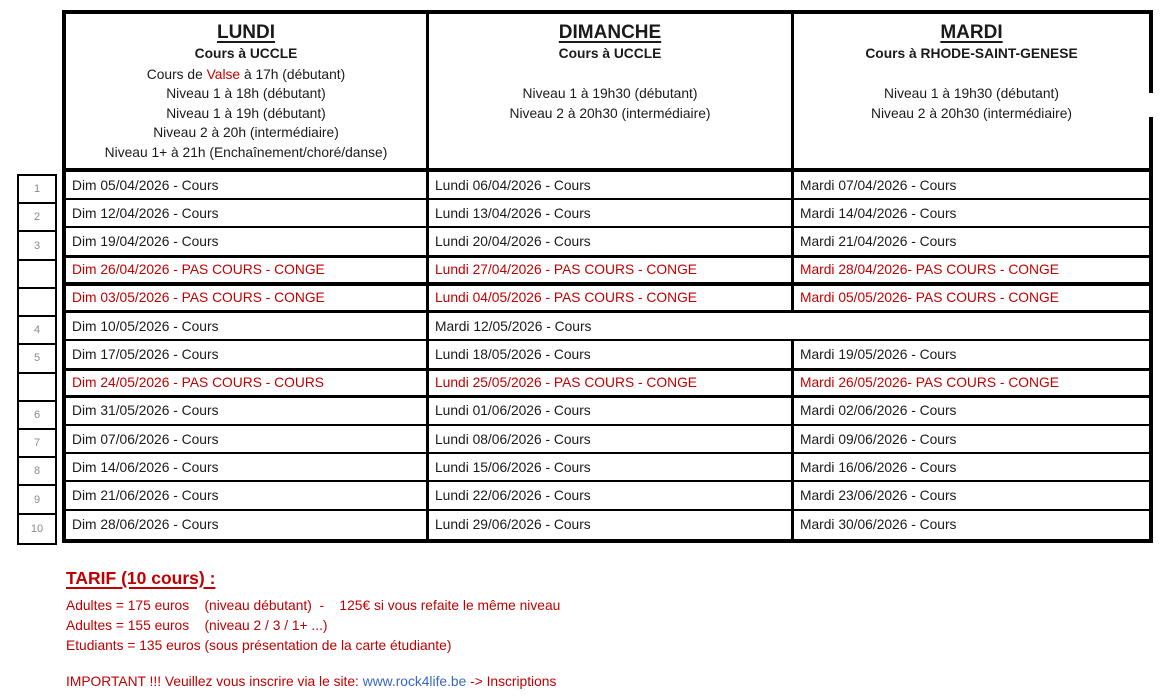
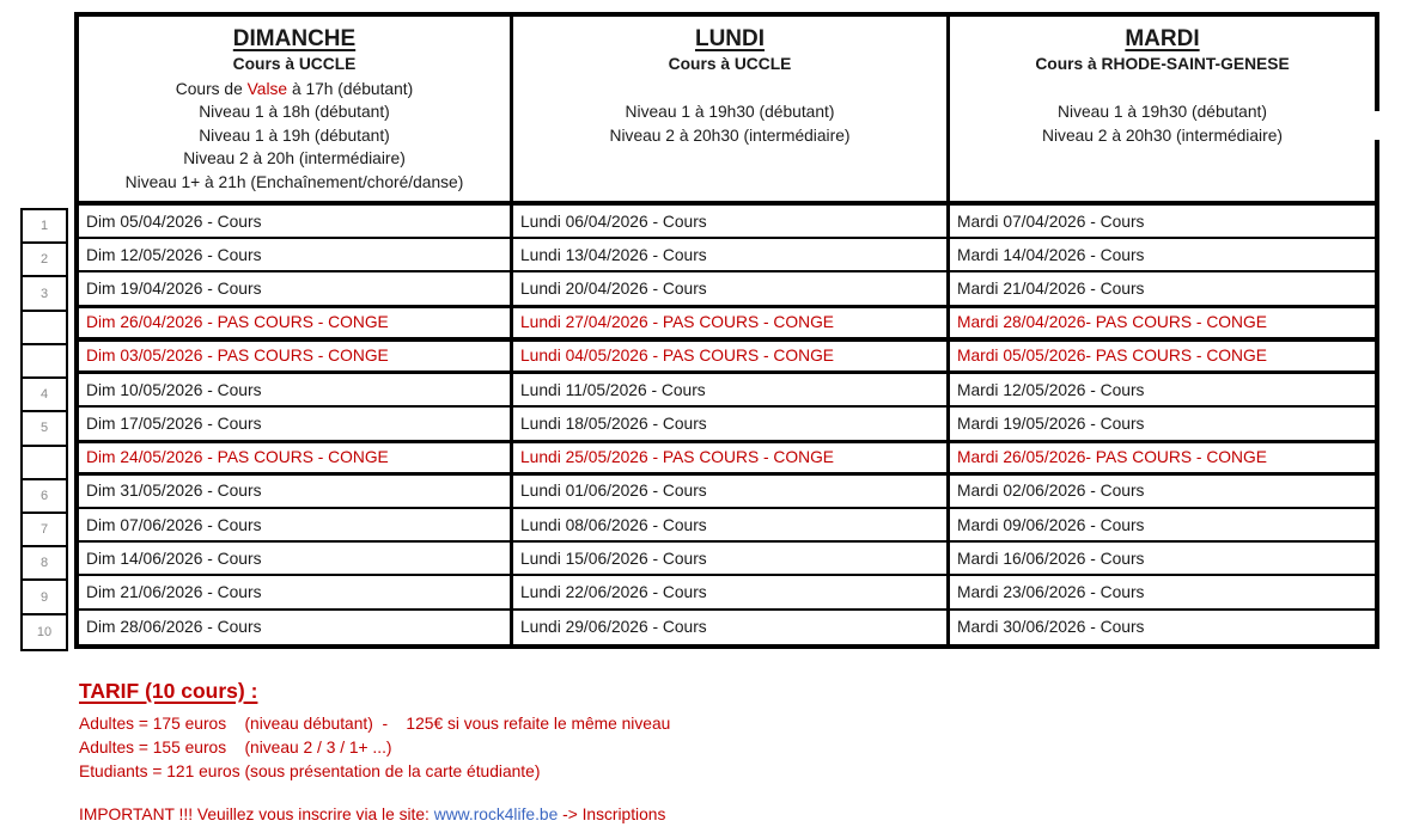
  1
  2
  3
  4
  5
  6
  7
  8
  9
  10
- LUNDI
+ DIMANCHE
  Cours à UCCLE
  Cours de Valse à 17h (débutant)
  Niveau 1 à 18h (débutant)
  Niveau 1 à 19h (débutant)
  Niveau 2 à 20h (intermédiaire)
  Niveau 1+ à 21h (Enchaînement/choré/danse)
- DIMANCHE
+ LUNDI
  Cours à UCCLE
  Niveau 1 à 19h30 (débutant)
  Niveau 2 à 20h30 (intermédiaire)
  MARDI
  Cours à RHODE-SAINT-GENESE
  Niveau 1 à 19h30 (débutant)
  Niveau 2 à 20h30 (intermédiaire)
  Dim 05/04/2026 - Cours
  Lundi 06/04/2026 - Cours
  Mardi 07/04/2026 - Cours
- Dim 12/04/2026 - Cours
+ Dim 12/05/2026 - Cours
  Lundi 13/04/2026 - Cours
  Mardi 14/04/2026 - Cours
  Dim 19/04/2026 - Cours
  Lundi 20/04/2026 - Cours
  Mardi 21/04/2026 - Cours
  Dim 26/04/2026 - PAS COURS - CONGE
  Lundi 27/04/2026 - PAS COURS - CONGE
  Mardi 28/04/2026- PAS COURS - CONGE
  Dim 03/05/2026 - PAS COURS - CONGE
  Lundi 04/05/2026 - PAS COURS - CONGE
  Mardi 05/05/2026- PAS COURS - CONGE
  Dim 10/05/2026 - Cours
+ Lundi 11/05/2026 - Cours
  Mardi 12/05/2026 - Cours
  Dim 17/05/2026 - Cours
  Lundi 18/05/2026 - Cours
  Mardi 19/05/2026 - Cours
- Dim 24/05/2026 - PAS COURS - COURS
+ Dim 24/05/2026 - PAS COURS - CONGE
  Lundi 25/05/2026 - PAS COURS - CONGE
  Mardi 26/05/2026- PAS COURS - CONGE
  Dim 31/05/2026 - Cours
  Lundi 01/06/2026 - Cours
  Mardi 02/06/2026 - Cours
  Dim 07/06/2026 - Cours
  Lundi 08/06/2026 - Cours
  Mardi 09/06/2026 - Cours
  Dim 14/06/2026 - Cours
  Lundi 15/06/2026 - Cours
  Mardi 16/06/2026 - Cours
  Dim 21/06/2026 - Cours
  Lundi 22/06/2026 - Cours
  Mardi 23/06/2026 - Cours
  Dim 28/06/2026 - Cours
  Lundi 29/06/2026 - Cours
  Mardi 30/06/2026 - Cours
  TARIF (10 cours) :
  Adultes = 175 euros (niveau débutant) - 125€ si vous refaite le même niveau
  Adultes = 155 euros (niveau 2 / 3 / 1+ ...)
- Etudiants = 135 euros (sous présentation de la carte étudiante)
+ Etudiants = 121 euros (sous présentation de la carte étudiante)
  IMPORTANT !!! Veuillez vous inscrire via le site: www.rock4life.be -> Inscriptions
